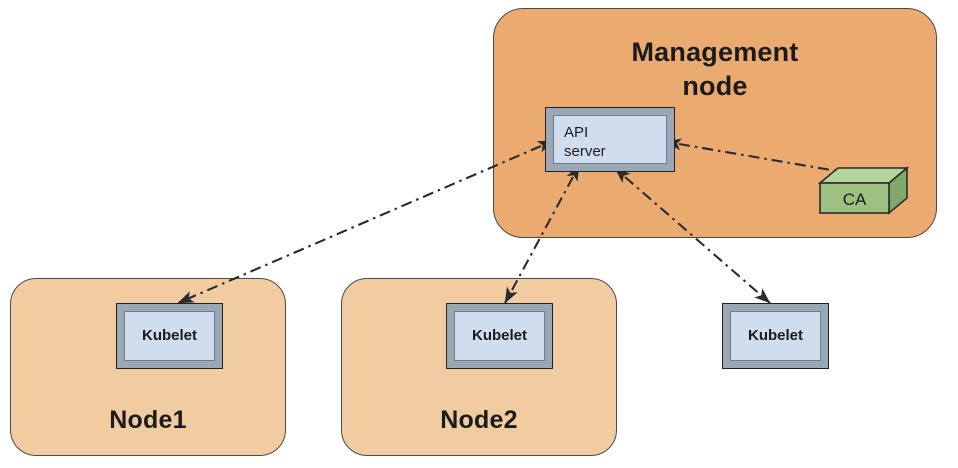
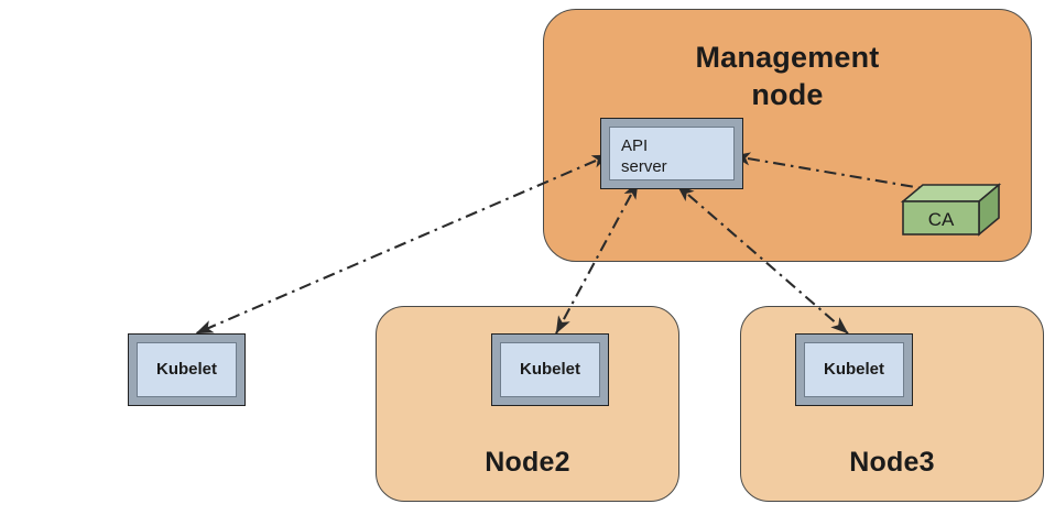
  Management
  node
- Node1
  Node2
+ Node3
  CA
  API
  server
  Kubelet
  Kubelet
  Kubelet
